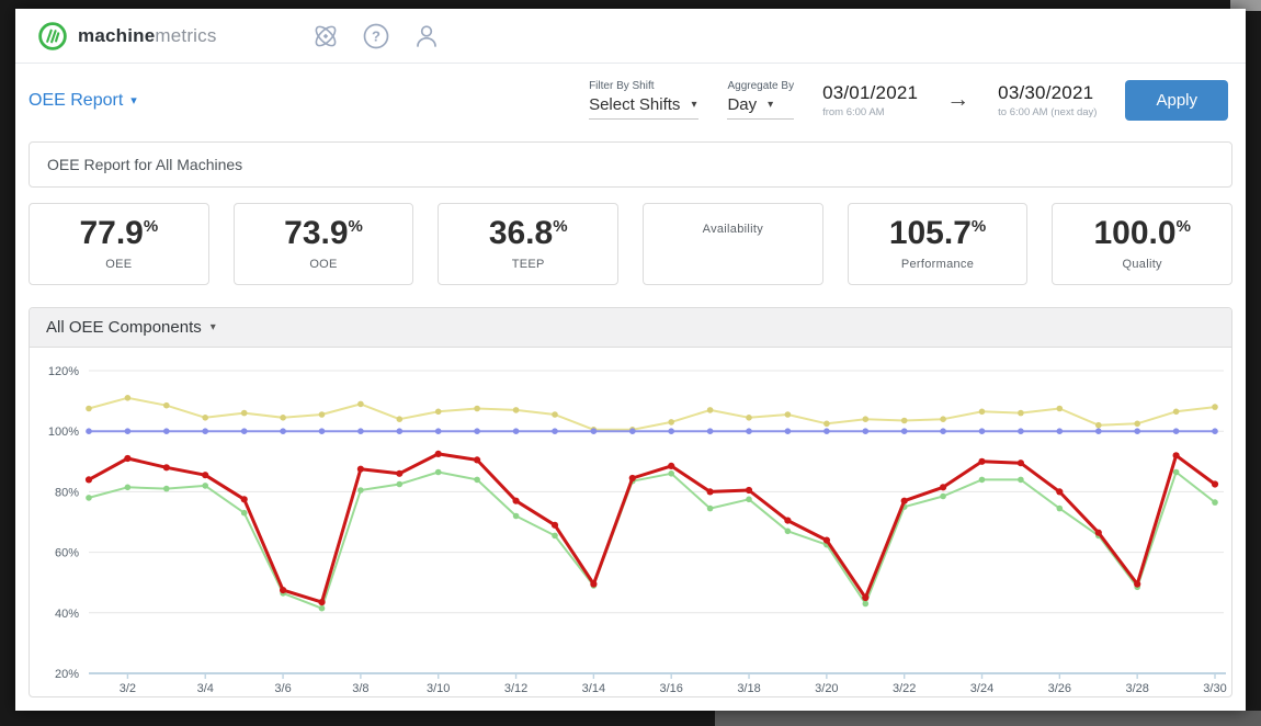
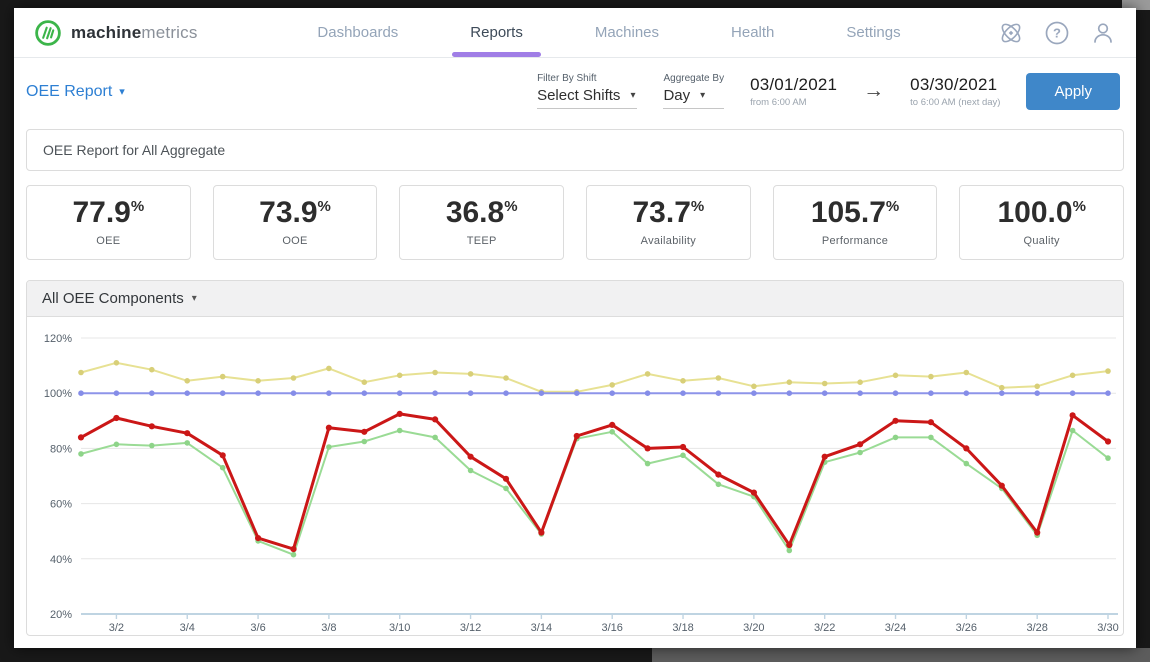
  machinemetrics
+ Dashboards
+ Reports
+ Machines
+ Health
+ Settings
  ?
  OEE Report
  ▾
  Filter By Shift
  Select Shifts
  ▾
  Aggregate By
  Day
  ▾
  03/01/2021
  from 6:00 AM
  →
  03/30/2021
  to 6:00 AM (next day)
  Apply
- OEE Report for All Machines
+ OEE Report for All Aggregate
  77.9%
  OEE
  73.9%
  OOE
  36.8%
  TEEP
+ 73.7%
  Availability
  105.7%
  Performance
  100.0%
  Quality
  All OEE Components
  ▾
  120%
  100%
  80%
  60%
  40%
  20%
  3/2
  3/4
  3/6
  3/8
  3/10
  3/12
  3/14
  3/16
  3/18
  3/20
  3/22
  3/24
  3/26
  3/28
  3/30
